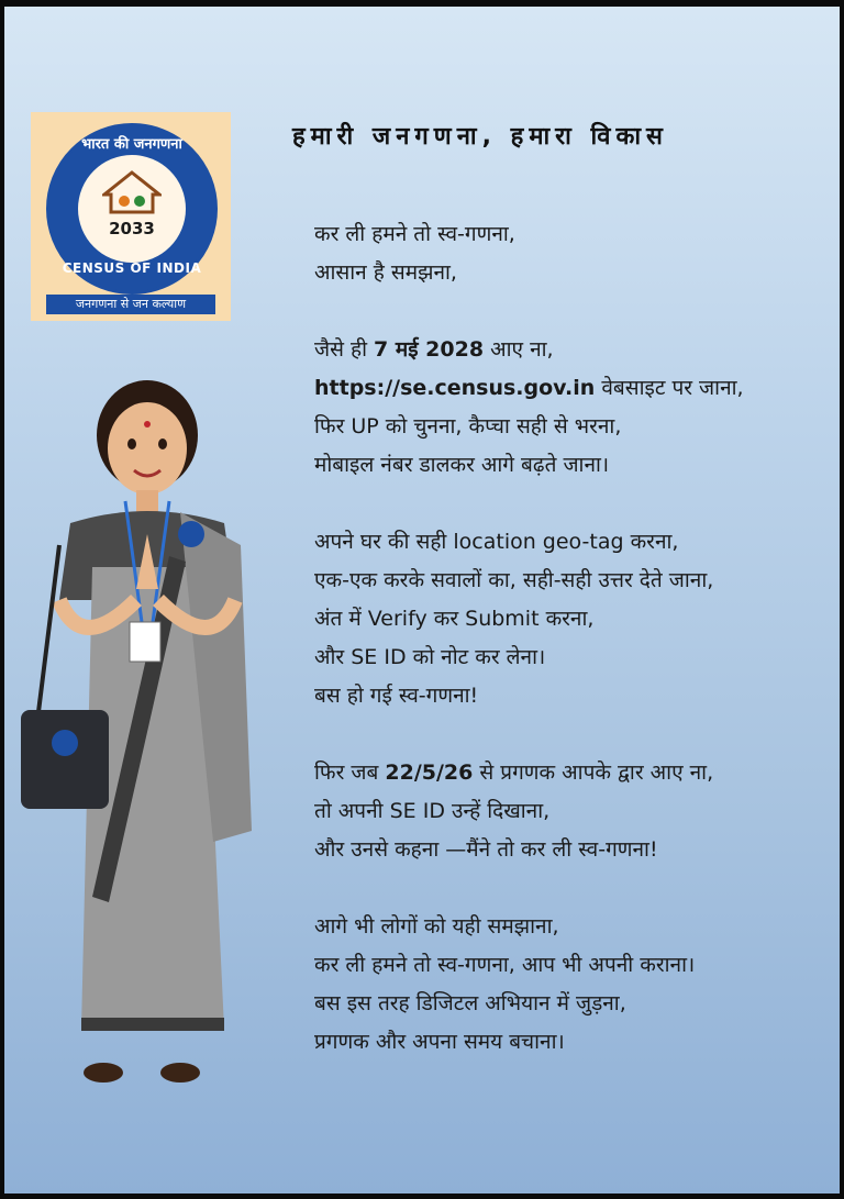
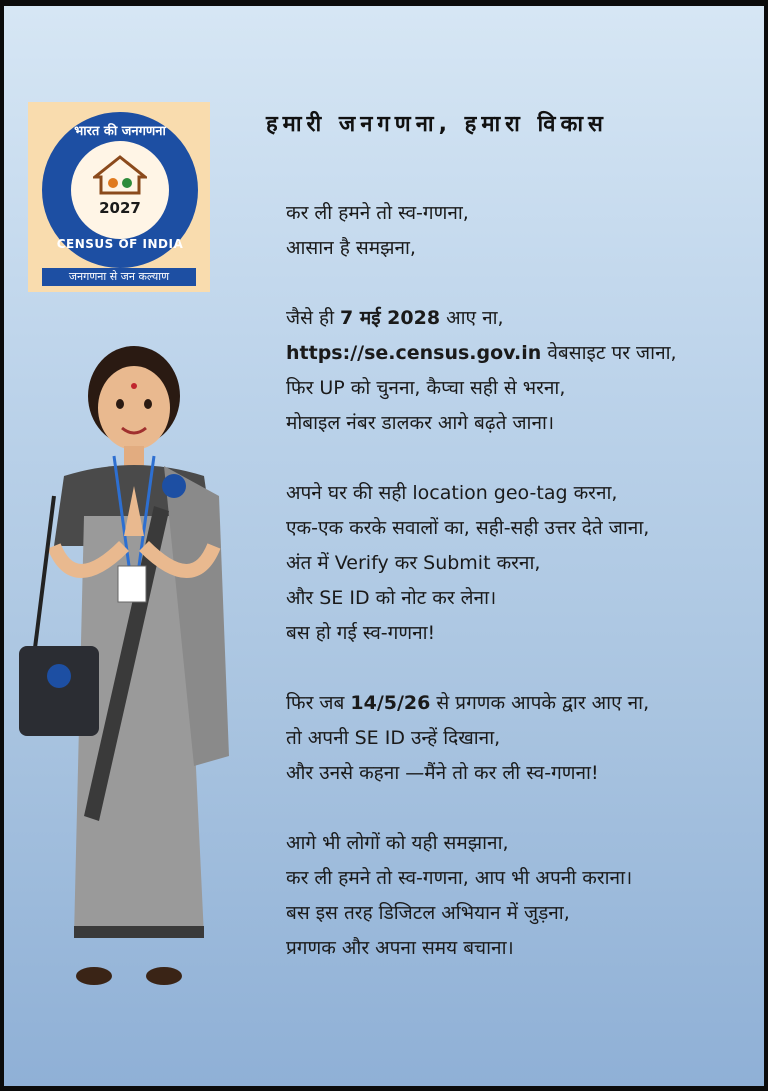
  भारत की जनगणना
- 2033
+ 2027
  CENSUS OF INDIA
  जनगणना से जन कल्याण
  हमारी जनगणना, हमारा विकास
  कर ली हमने तो स्व-गणना,
  आसान है समझना,
  जैसे ही 7 मई 2028 आए ना,
  https://se.census.gov.in वेबसाइट पर जाना,
  फिर UP को चुनना, कैप्चा सही से भरना,
  मोबाइल नंबर डालकर आगे बढ़ते जाना।
  अपने घर की सही location geo-tag करना,
  एक-एक करके सवालों का, सही-सही उत्तर देते जाना,
  अंत में Verify कर Submit करना,
  और SE ID को नोट कर लेना।
  बस हो गई स्व-गणना!
- फिर जब 22/5/26 से प्रगणक आपके द्वार आए ना,
+ फिर जब 14/5/26 से प्रगणक आपके द्वार आए ना,
  तो अपनी SE ID उन्हें दिखाना,
  और उनसे कहना —मैंने तो कर ली स्व-गणना!
  आगे भी लोगों को यही समझाना,
  कर ली हमने तो स्व-गणना, आप भी अपनी कराना।
  बस इस तरह डिजिटल अभियान में जुड़ना,
  प्रगणक और अपना समय बचाना।
